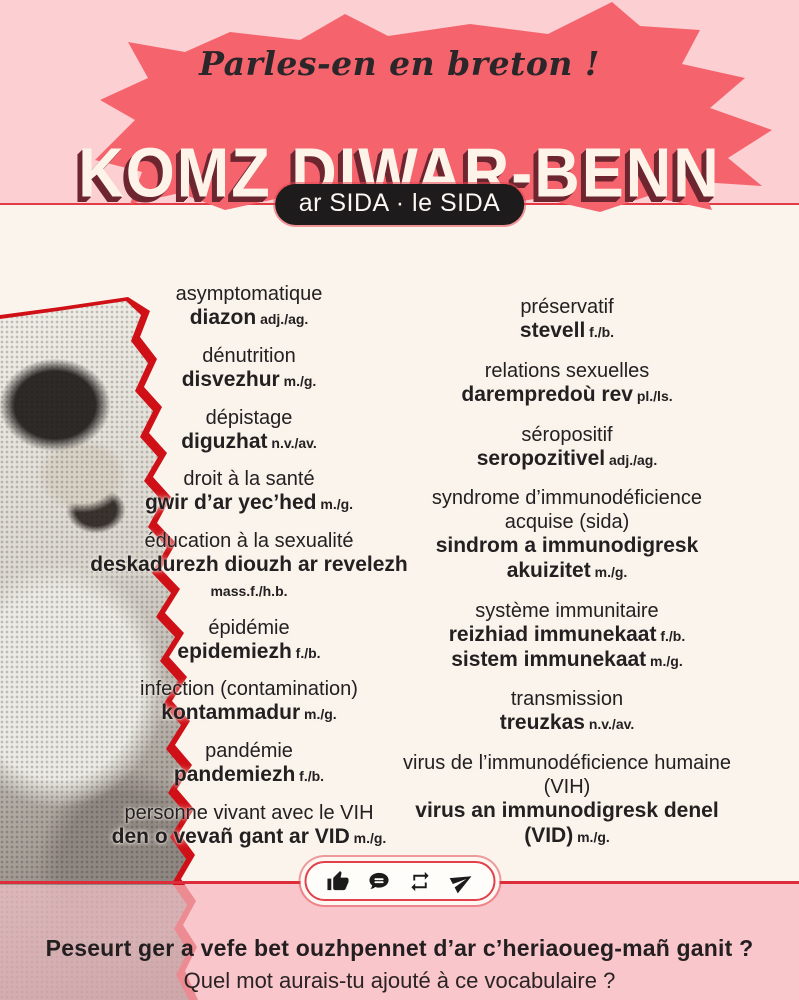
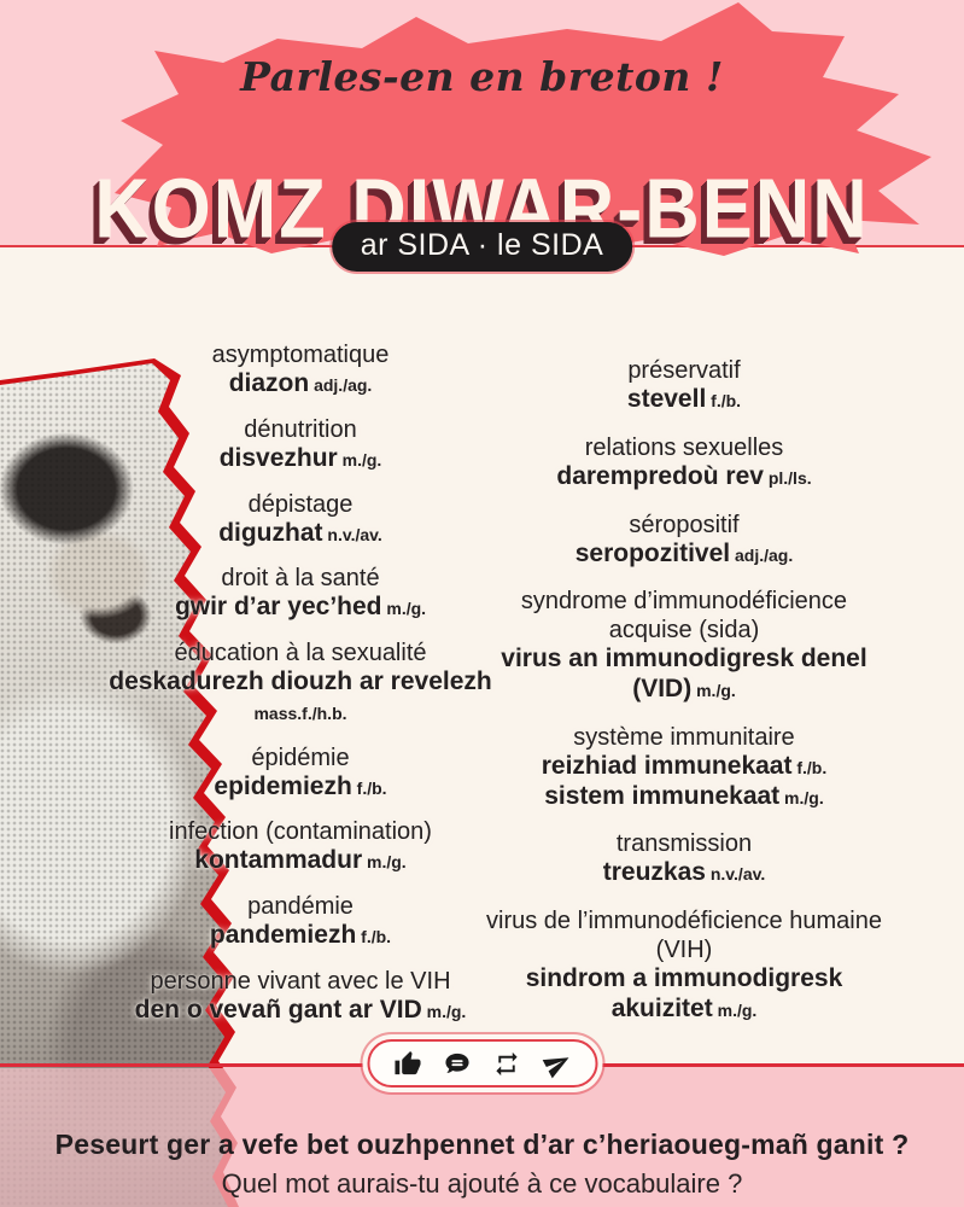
  Parles-en en breton !
  KOMZ DIWAR-BENN
  ar SIDA · le SIDA
  asymptomatique
  diazon adj./ag.
  dénutrition
  disvezhur m./g.
  dépistage
  diguzhat n.v./av.
  droit à la santé
  gwir d’ar yec’hed m./g.
  éducation à la sexualité
  deskadurezh diouzh ar revelezh mass.f./h.b.
  épidémie
  epidemiezh f./b.
  infection (contamination)
  kontammadur m./g.
  pandémie
  pandemiezh f./b.
  personne vivant avec le VIH
  den o vevañ gant ar VID m./g.
  préservatif
  stevell f./b.
  relations sexuelles
  darempredoù rev pl./ls.
  séropositif
  seropozitivel adj./ag.
  syndrome d’immunodéficience acquise (sida)
- sindrom a immunodigresk akuizitet m./g.
+ virus an immunodigresk denel (VID) m./g.
  système immunitaire
  reizhiad immunekaat f./b.
  sistem immunekaat m./g.
  transmission
  treuzkas n.v./av.
  virus de l’immunodéficience humaine (VIH)
- virus an immunodigresk denel (VID) m./g.
+ sindrom a immunodigresk akuizitet m./g.
  Peseurt ger a vefe bet ouzhpennet d’ar c’heriaoueg-mañ ganit ?
  Quel mot aurais-tu ajouté à ce vocabulaire ?
